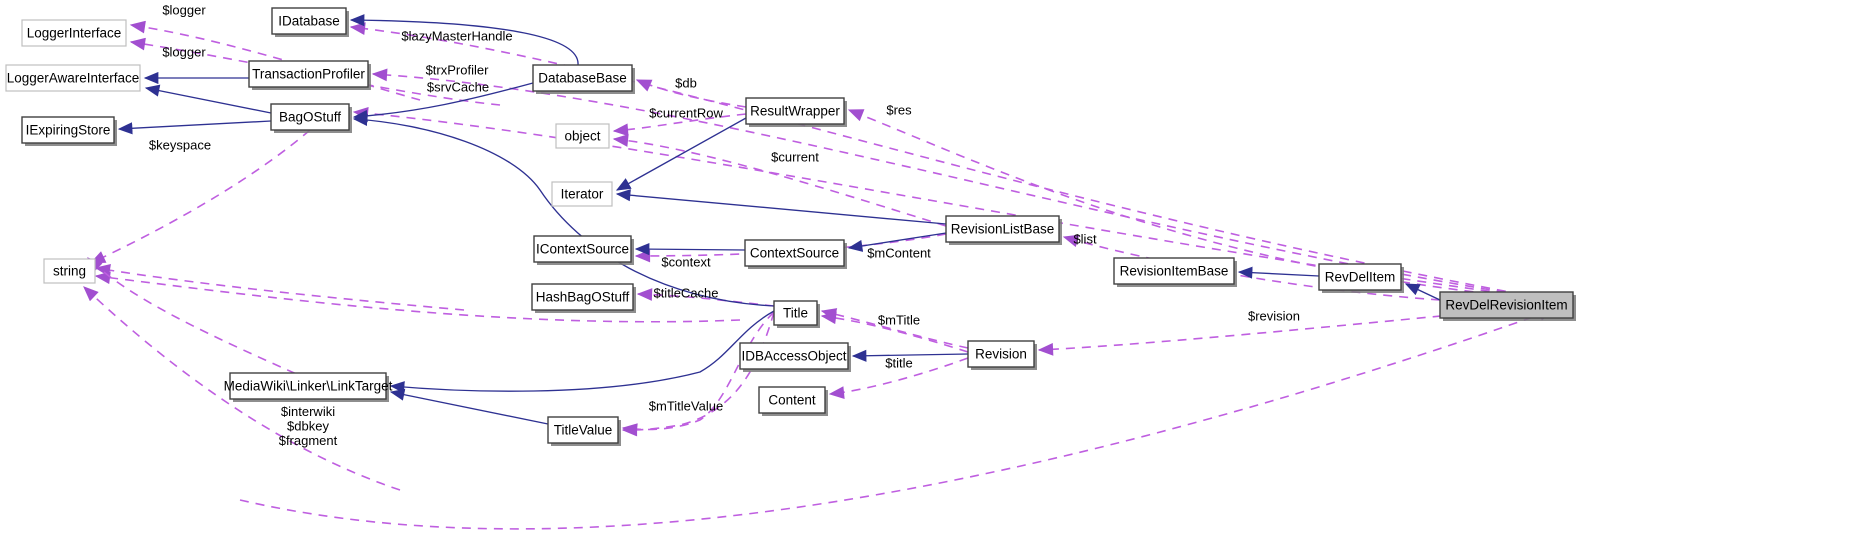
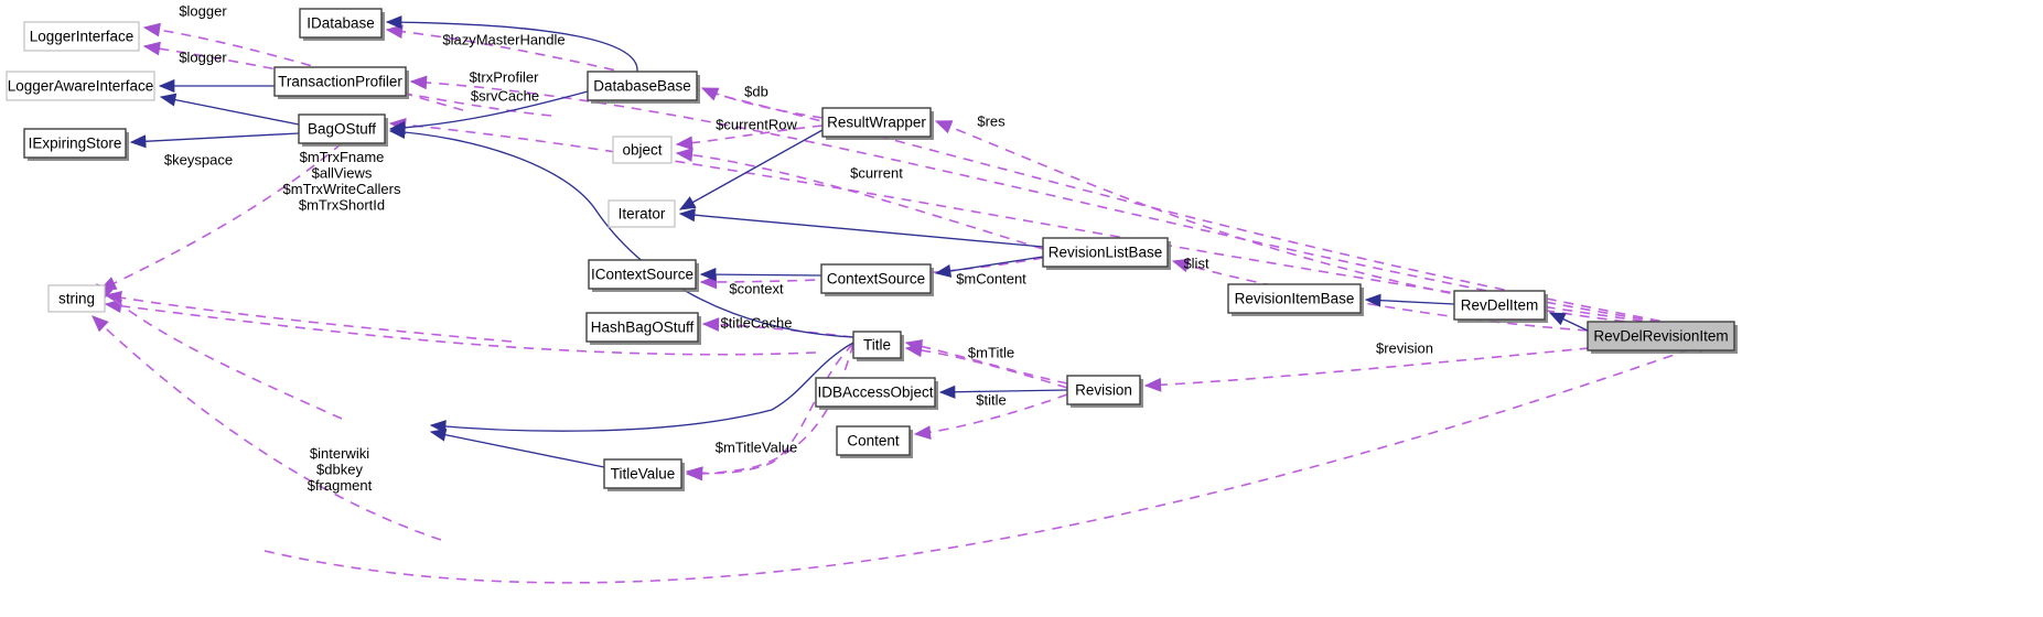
+ $mTrxFname $allViews $mTrxWriteCallers $mTrxShortId
  $interwiki $dbkey $fragment
  $logger
  $lazyMasterHandle
  $logger
  $trxProfiler
  $db
  $srvCache
  $res
  $currentRow
  $keyspace
  $current
  $list
  $mContent
  $context
  $titleCache
  $revision
  $mTitle
  $title
  $mTitleValue
  LoggerInterface
  IDatabase
  LoggerAwareInterface
  TransactionProfiler
  DatabaseBase
  IExpiringStore
  BagOStuff
  ResultWrapper
  object
  Iterator
  RevisionListBase
  IContextSource
  ContextSource
  RevisionItemBase
  RevDelItem
  string
  HashBagOStuff
  Title
  RevDelRevisionItem
  IDBAccessObject
  Revision
  Content
- MediaWiki\Linker\LinkTarget
  TitleValue
